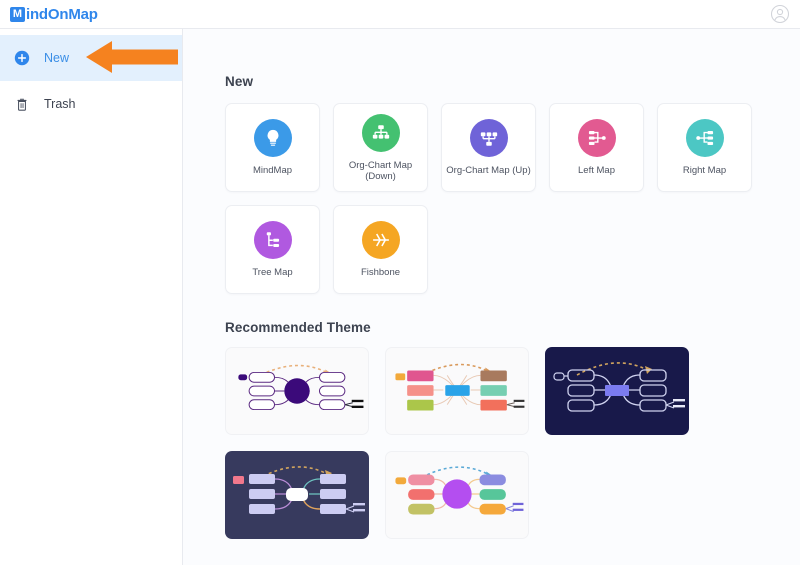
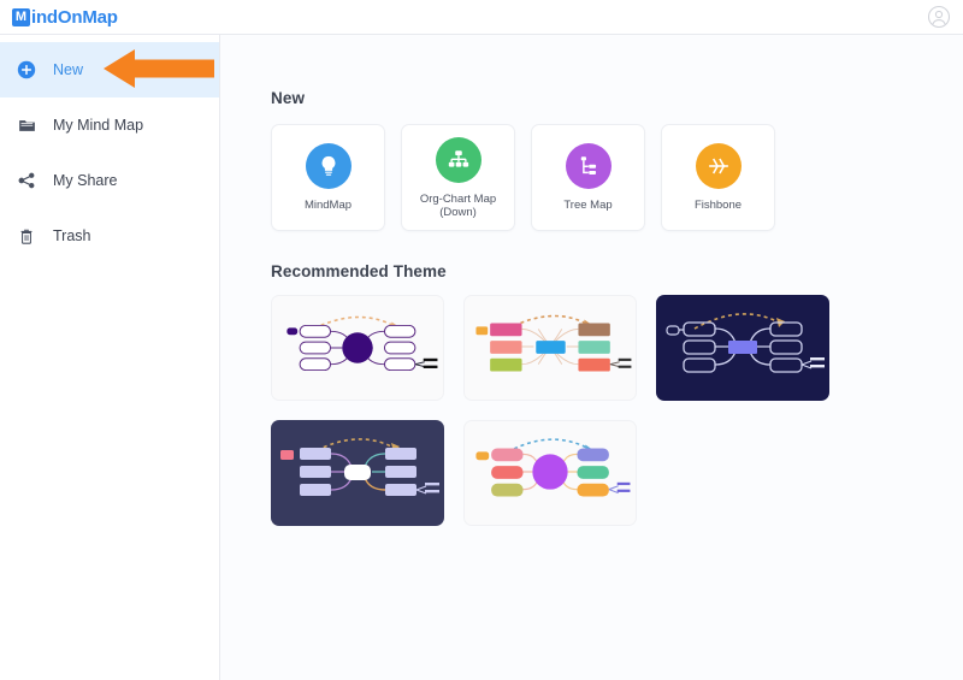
  M
  indOnMap
  New
+ My Mind Map
+ My Share
  Trash
  New
  MindMap
  Org-Chart Map (Down)
- Org-Chart Map (Up)
- Left Map
- Right Map
  Tree Map
  Fishbone
  Recommended Theme
